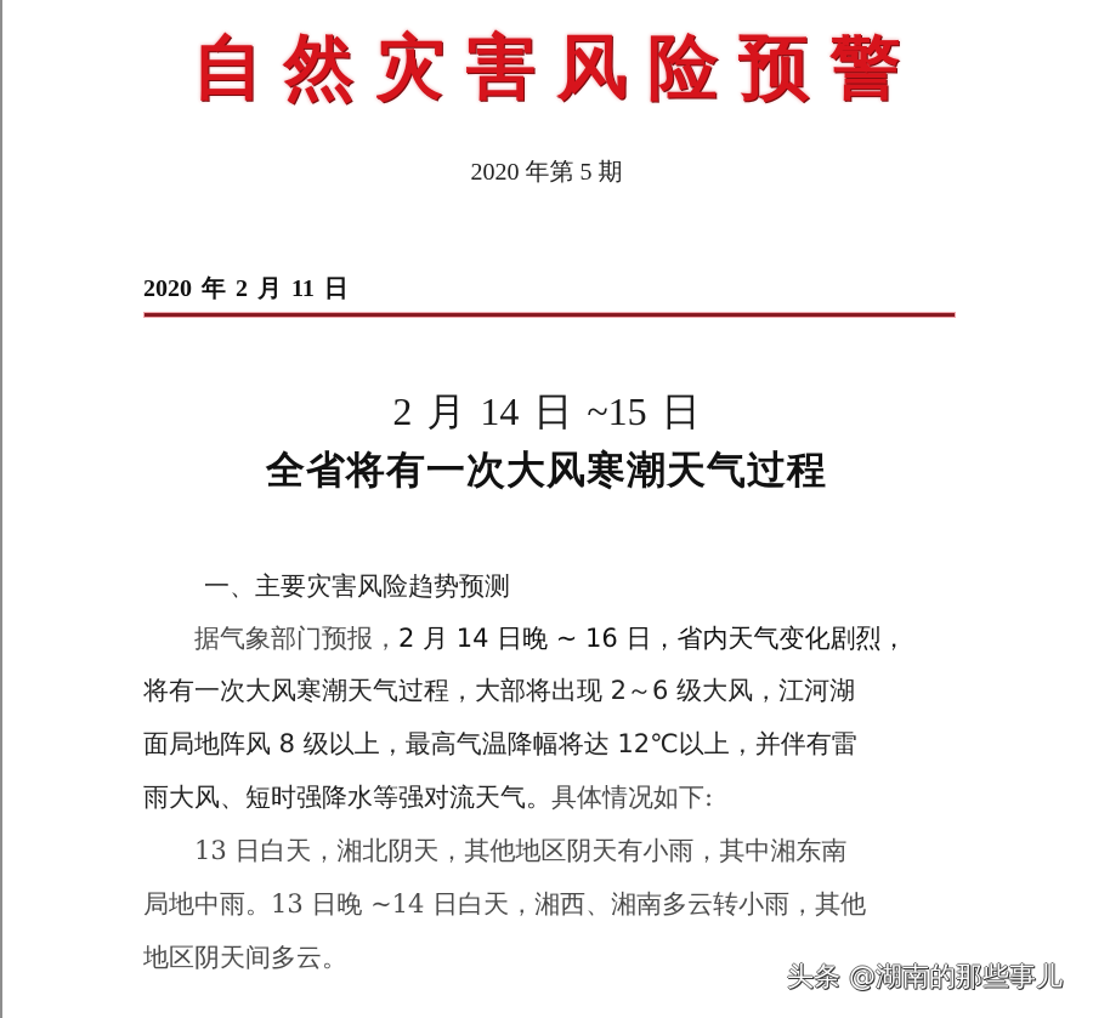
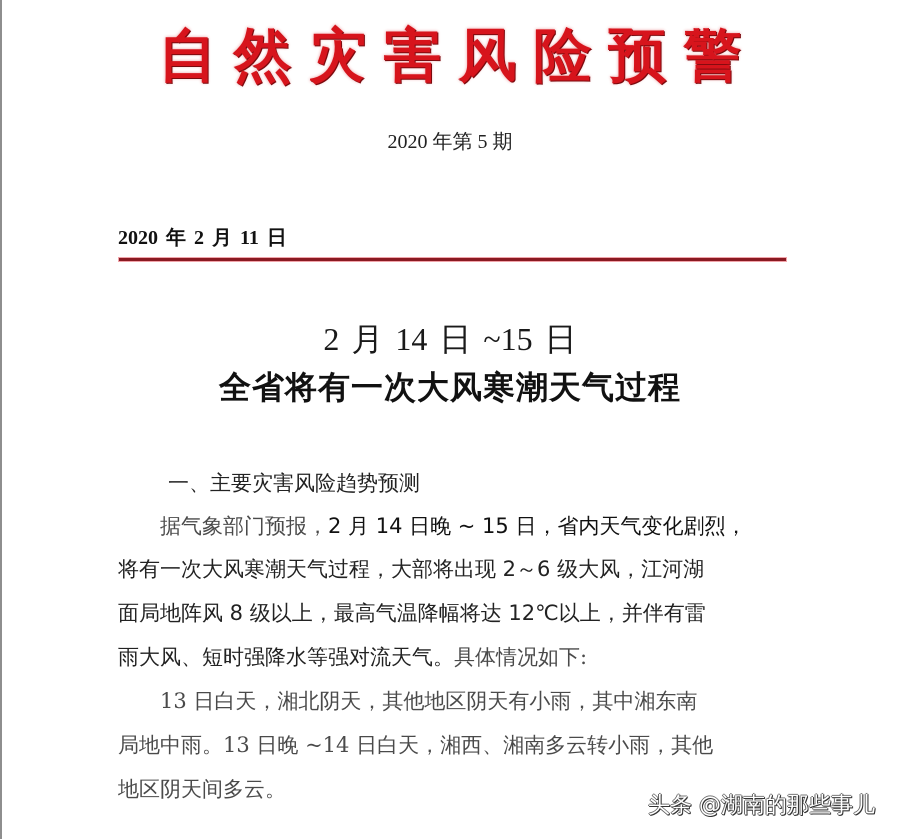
  自然灾害风险预警
  2020 年第 5 期
  2020 年 2 月 11 日
  2 月 14 日 ~15 日
  全省将有一次大风寒潮天气过程
  一、主要灾害风险趋势预测
- 据气象部门预报，2 月 14 日晚 ~ 16 日，省内天气变化剧烈，
+ 据气象部门预报，2 月 14 日晚 ~ 15 日，省内天气变化剧烈，
  将有一次大风寒潮天气过程，大部将出现 2～6 级大风，江河湖
  面局地阵风 8 级以上，最高气温降幅将达 12℃以上，并伴有雷
  雨大风、短时强降水等强对流天气。具体情况如下:
  13 日白天，湘北阴天，其他地区阴天有小雨，其中湘东南
  局地中雨。13 日晚 ~14 日白天，湘西、湘南多云转小雨，其他
  地区阴天间多云。
  头条 @湖南的那些事儿
